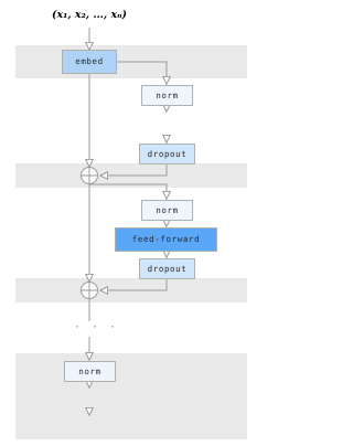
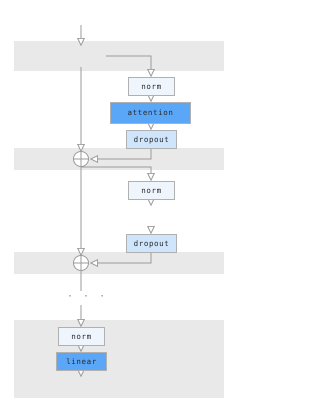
- (x₁, x₂, …, xₙ)
- embed
  norm
+ attention
  dropout
  norm
- feed-forward
  dropout
  norm
+ linear
  · · ·
